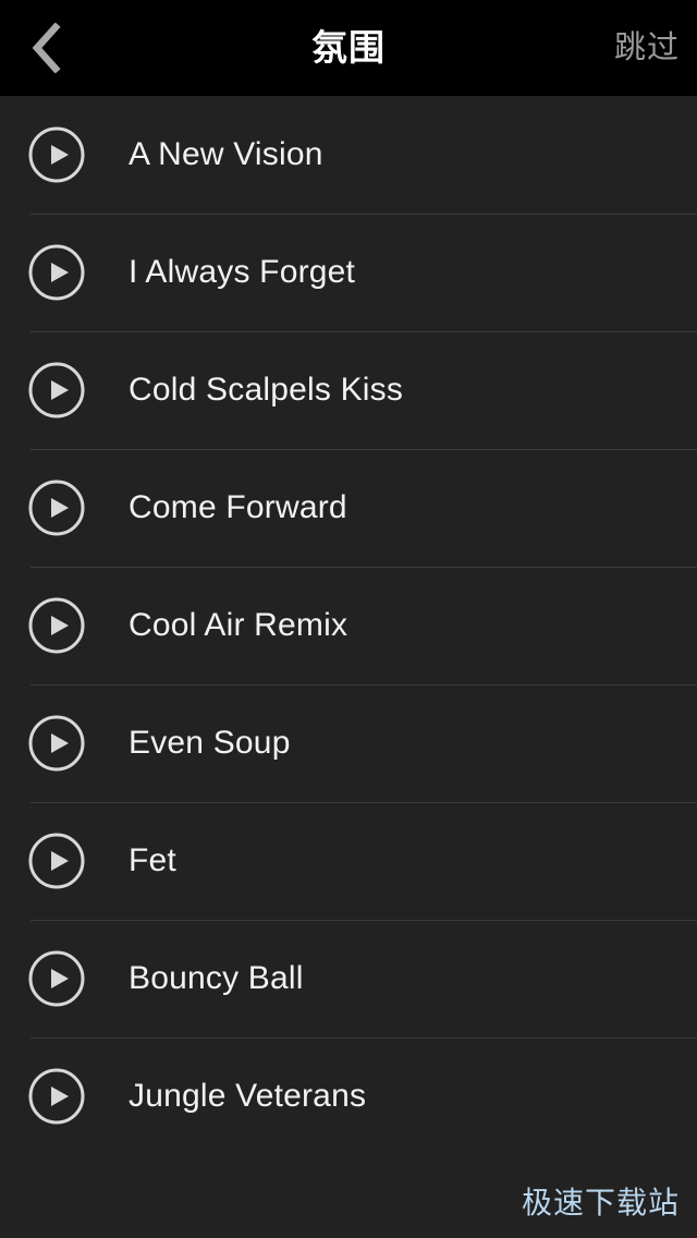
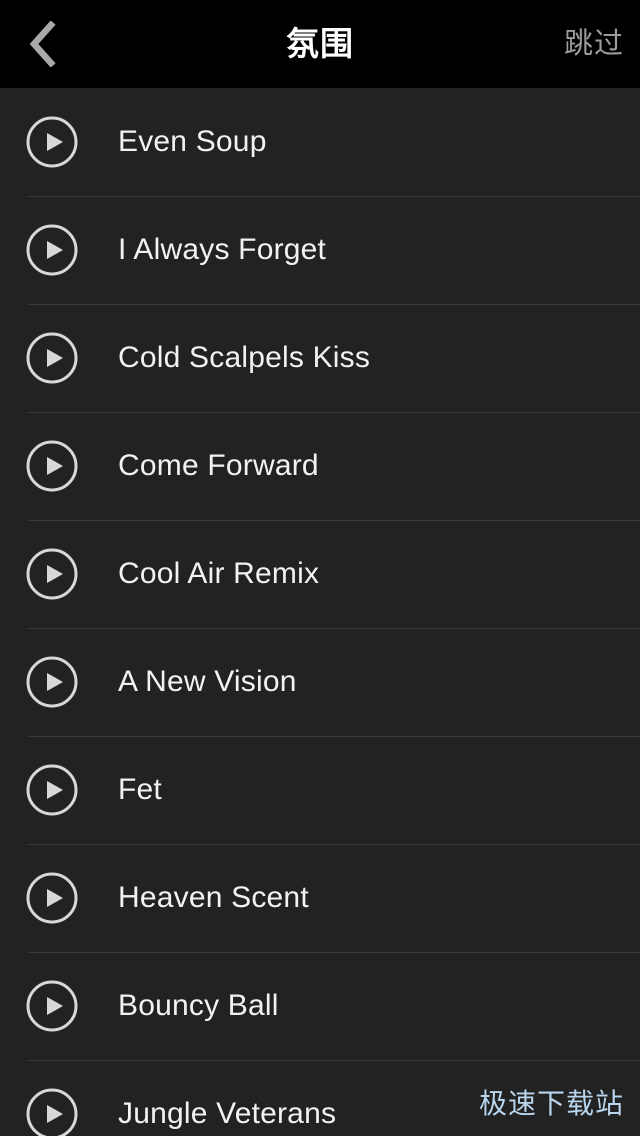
  氛围
  跳过
- A New Vision
+ Even Soup
  I Always Forget
  Cold Scalpels Kiss
  Come Forward
  Cool Air Remix
- Even Soup
+ A New Vision
  Fet
+ Heaven Scent
  Bouncy Ball
  Jungle Veterans
  极速下载站
